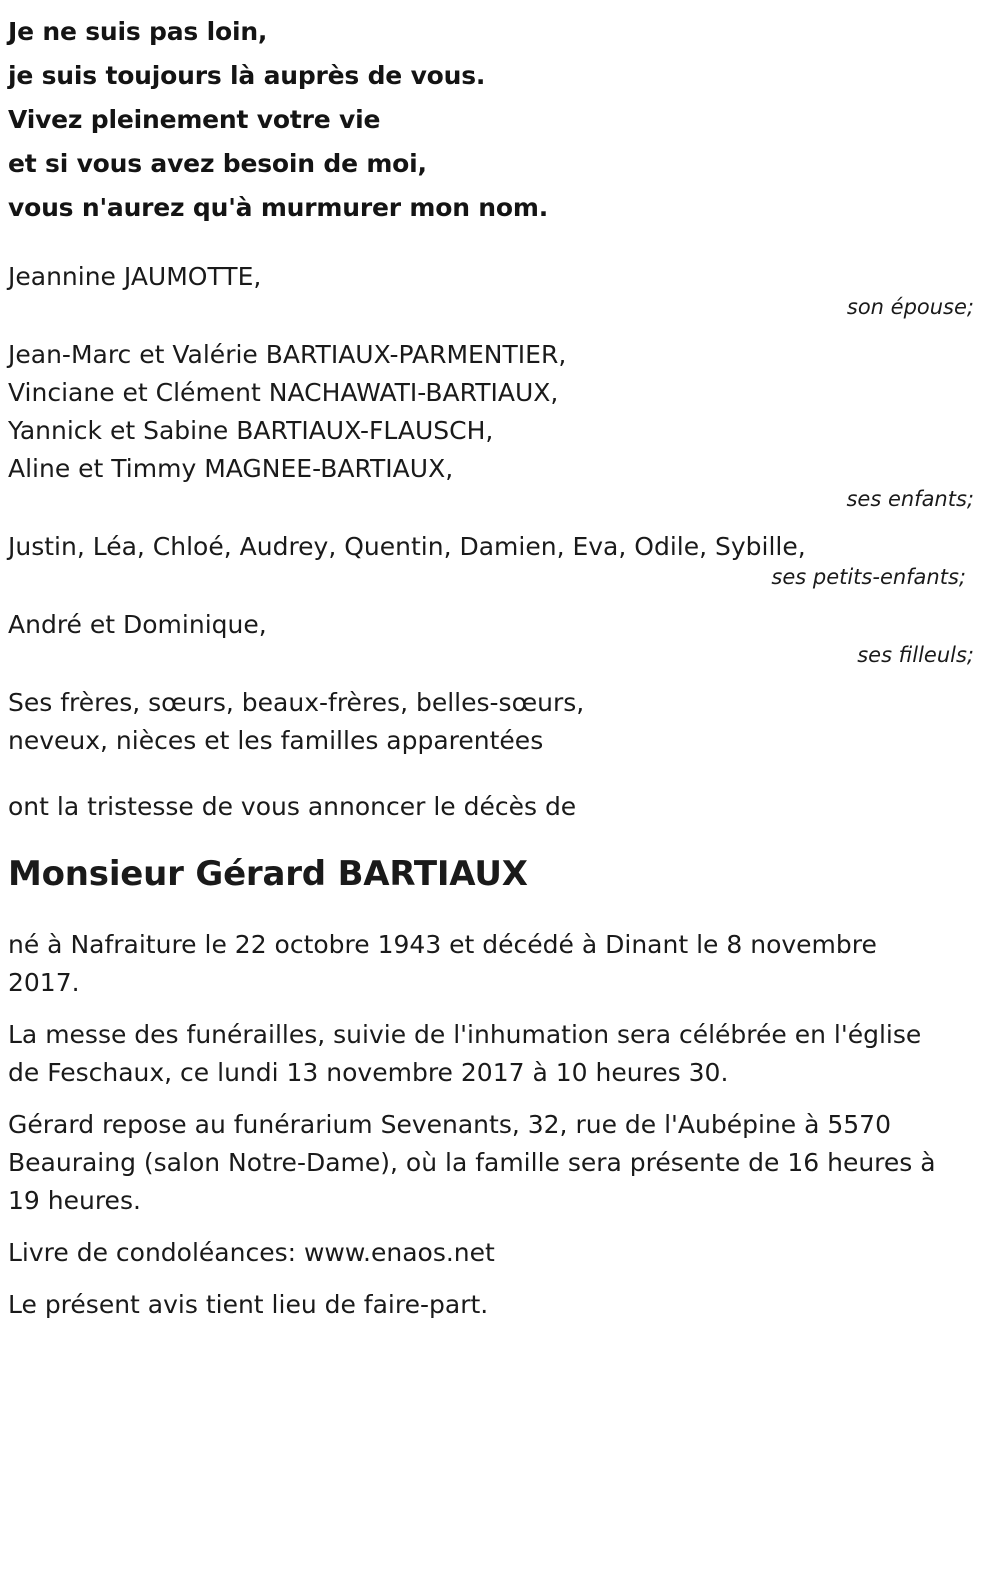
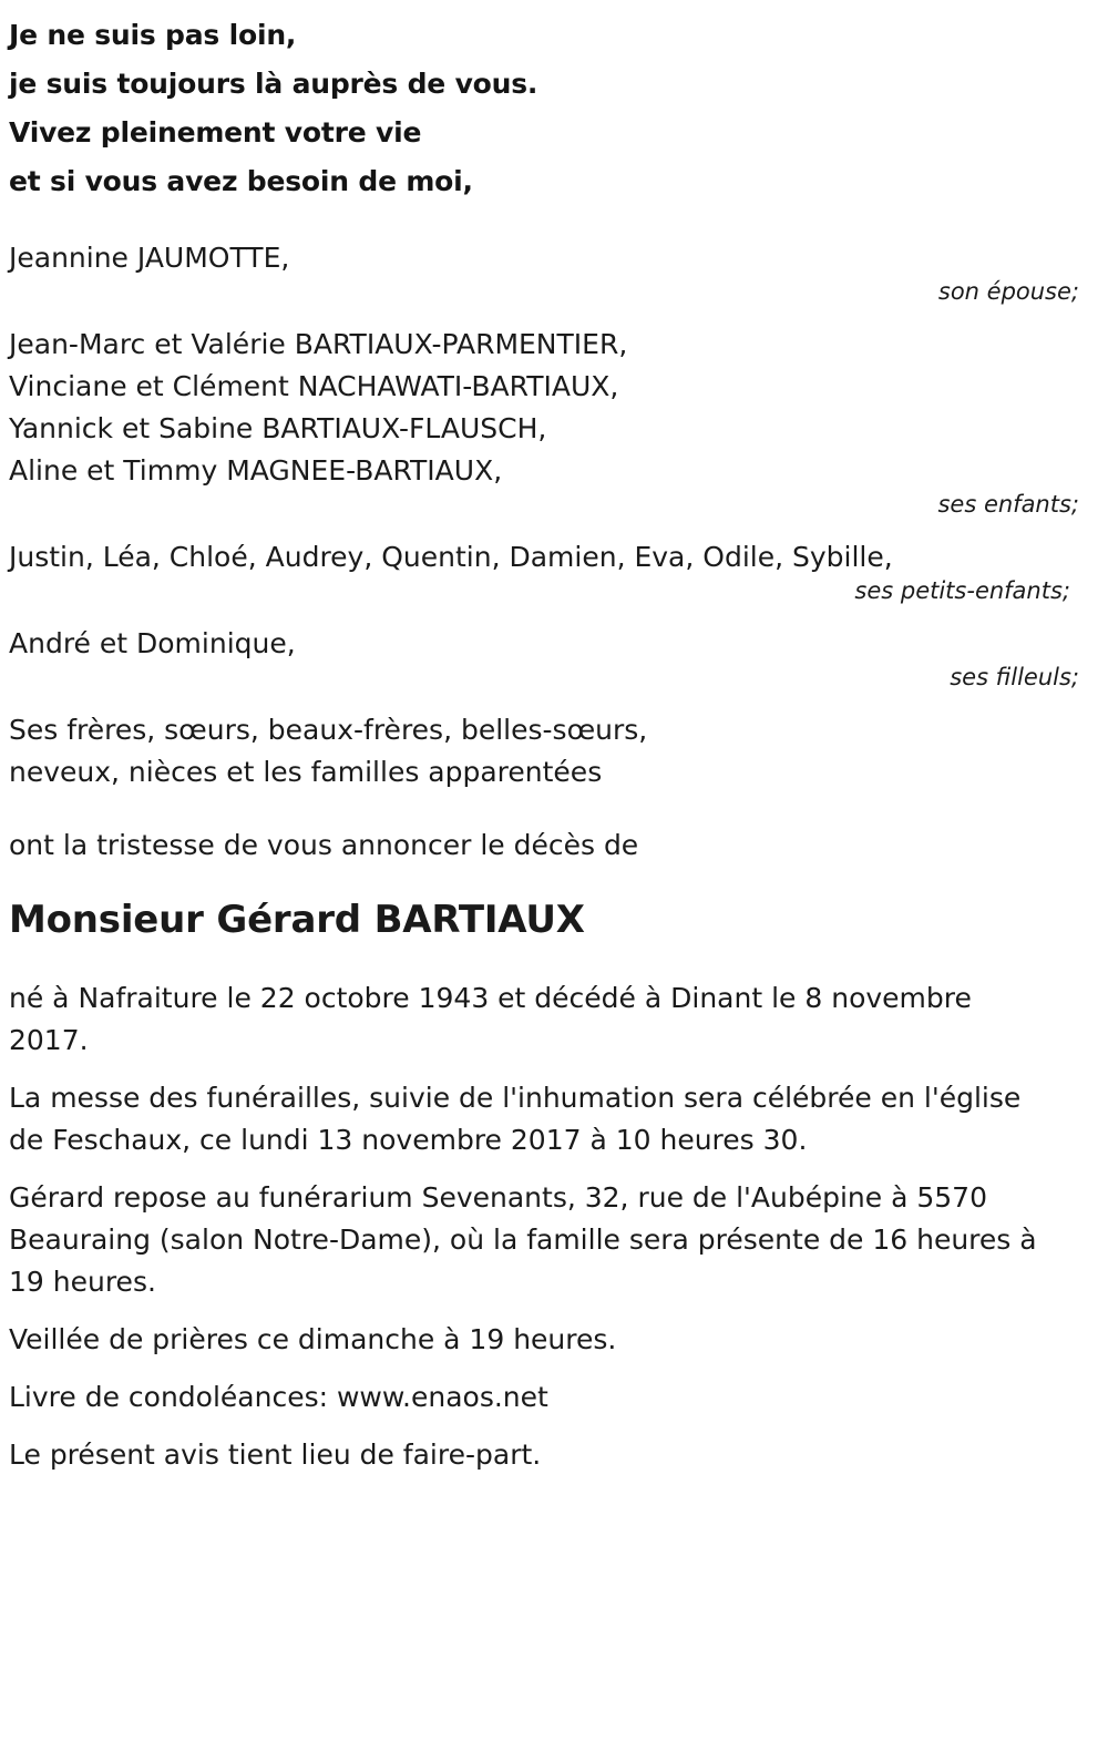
  Je ne suis pas loin,
  je suis toujours là auprès de vous.
  Vivez pleinement votre vie
  et si vous avez besoin de moi,
- vous n'aurez qu'à murmurer mon nom.
  Jeannine JAUMOTTE,
  son épouse;
  Jean-Marc et Valérie BARTIAUX-PARMENTIER,
  Vinciane et Clément NACHAWATI-BARTIAUX,
  Yannick et Sabine BARTIAUX-FLAUSCH,
  Aline et Timmy MAGNEE-BARTIAUX,
  ses enfants;
  Justin, Léa, Chloé, Audrey, Quentin, Damien, Eva, Odile, Sybille,
  ses petits-enfants;
  André et Dominique,
  ses filleuls;
  Ses frères, sœurs, beaux-frères, belles-sœurs,
  neveux, nièces et les familles apparentées
  ont la tristesse de vous annoncer le décès de
  Monsieur Gérard BARTIAUX
  né à Nafraiture le 22 octobre 1943 et décédé à Dinant le 8 novembre 2017.
  La messe des funérailles, suivie de l'inhumation sera célébrée en l'église de Feschaux, ce lundi 13 novembre 2017 à 10 heures 30.
  Gérard repose au funérarium Sevenants, 32, rue de l'Aubépine à 5570 Beauraing (salon Notre-Dame), où la famille sera présente de 16 heures à 19 heures.
+ Veillée de prières ce dimanche à 19 heures.
  Livre de condoléances: www.enaos.net
  Le présent avis tient lieu de faire-part.
